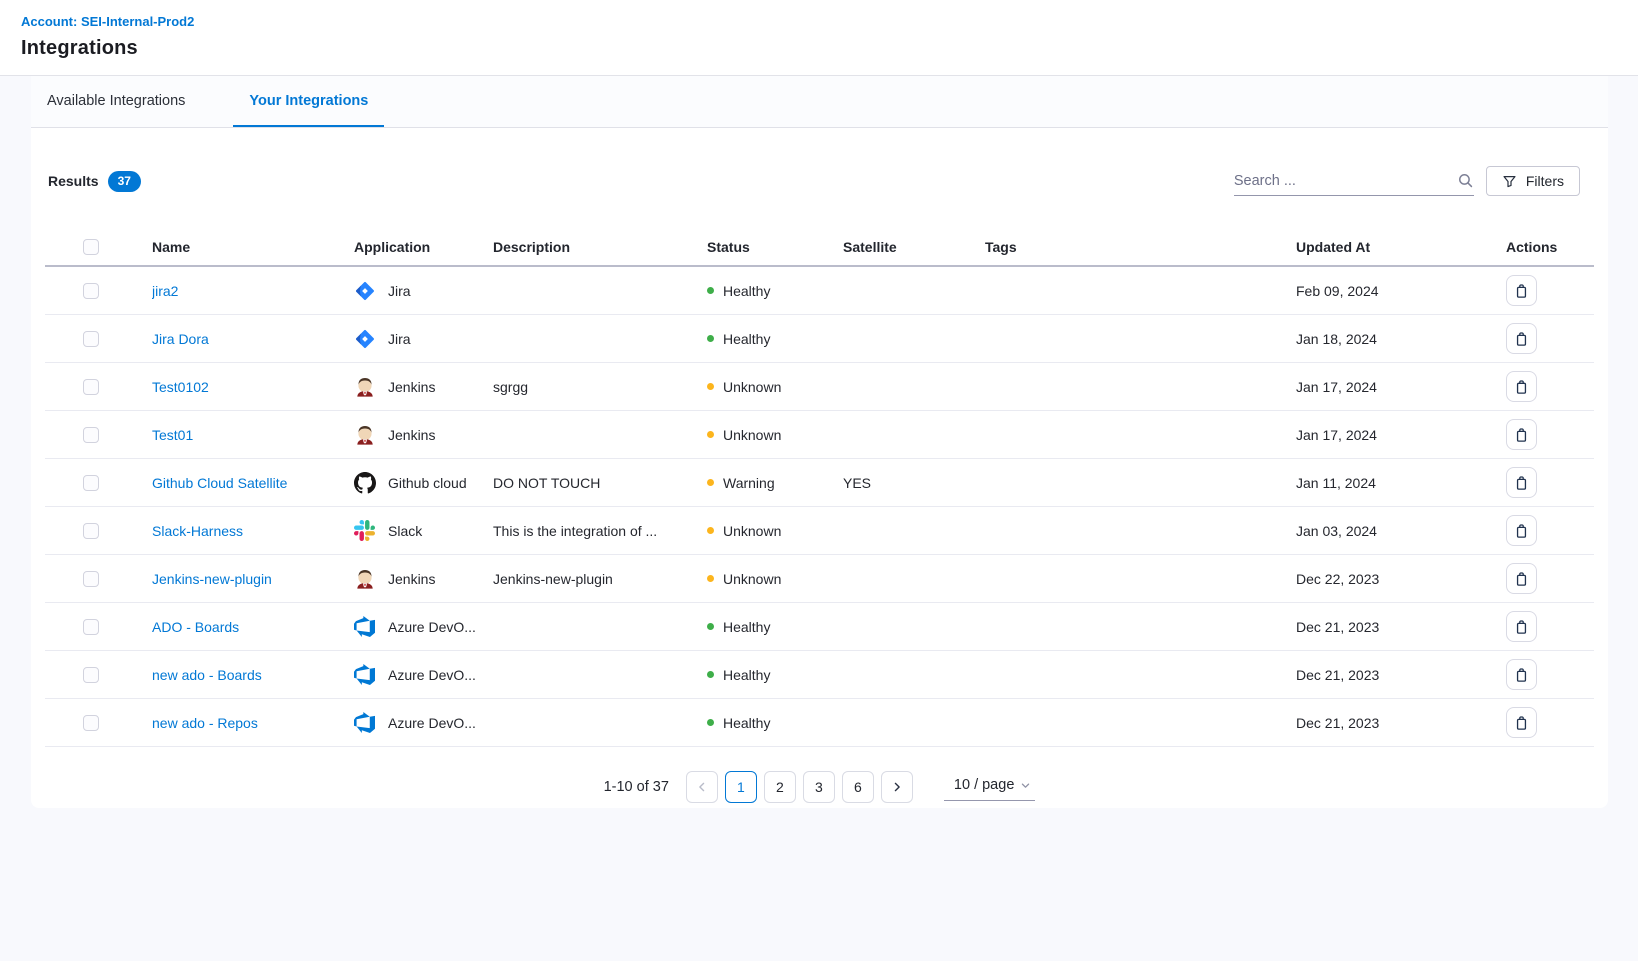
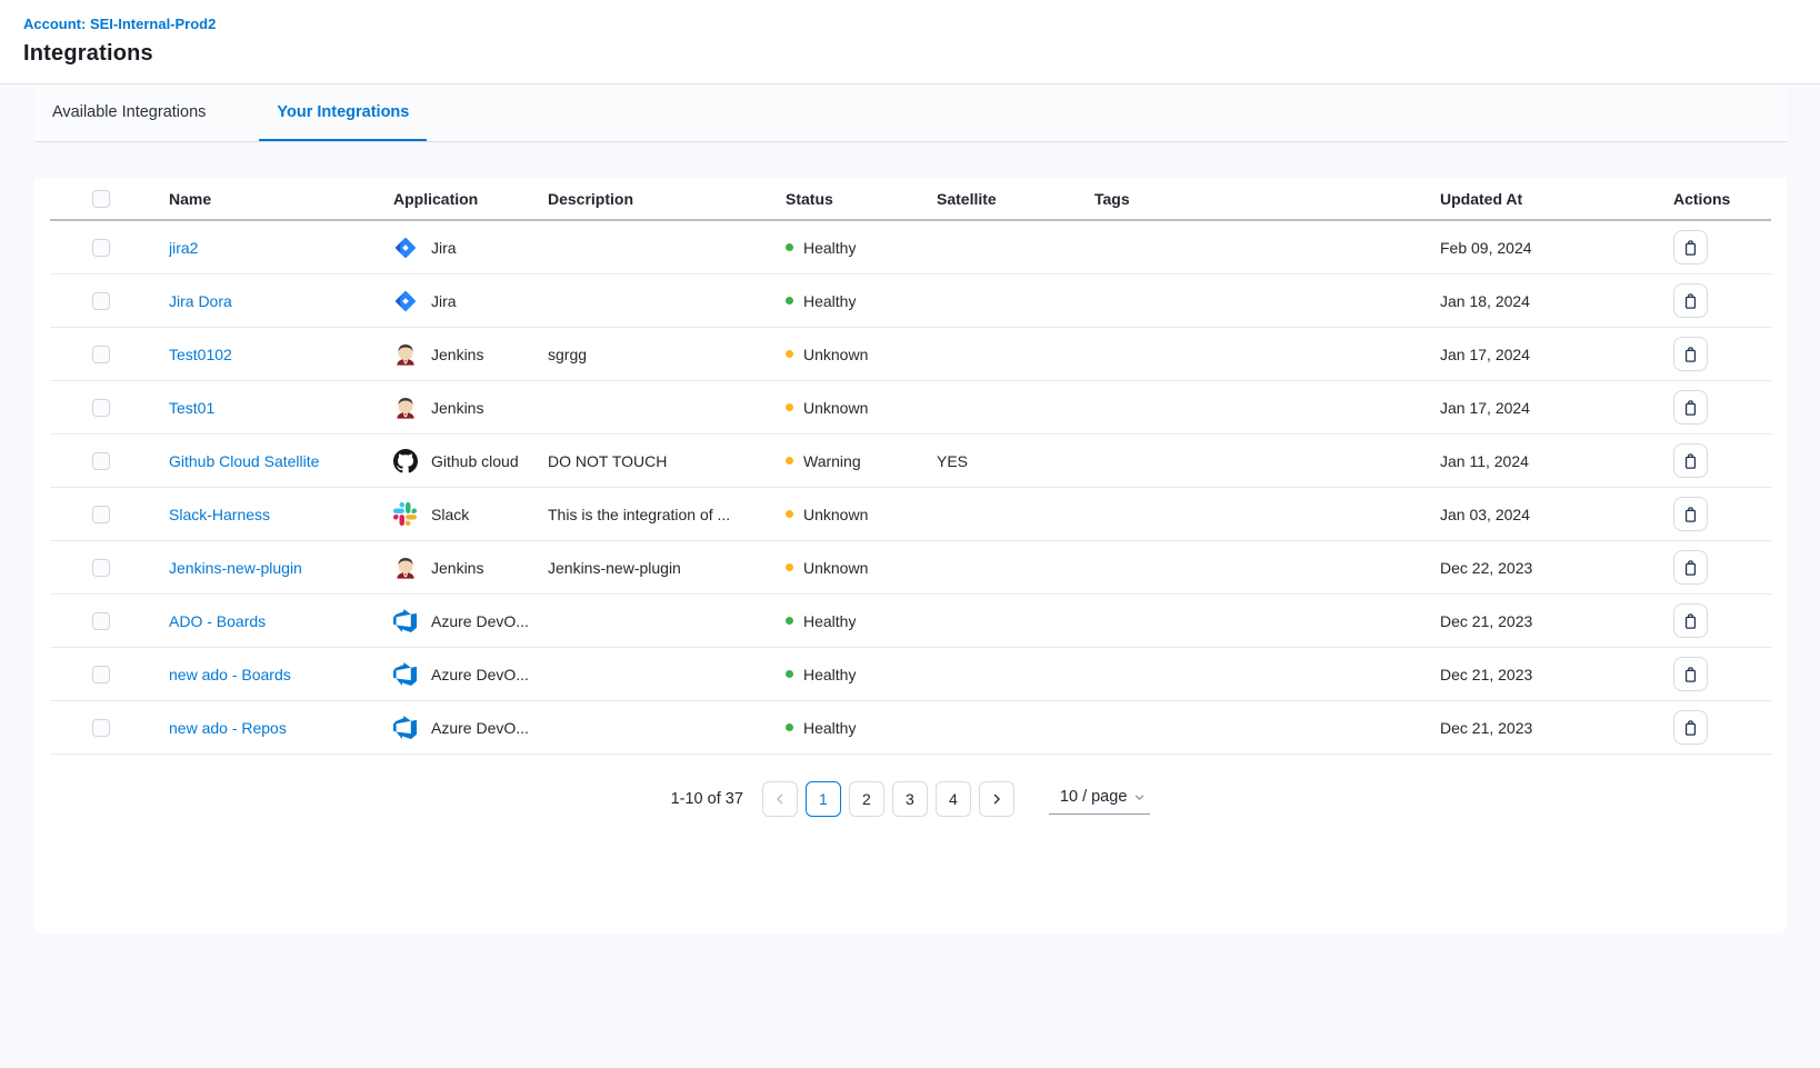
  Account: SEI-Internal-Prod2
  Integrations
  Available Integrations
  Your Integrations
- Results
- 37
- Search ...
- Filters
  Name
  Application
  Description
  Status
  Satellite
  Tags
  Updated At
  Actions
  jira2
  Jira
  Healthy
  Feb 09, 2024
  Jira Dora
  Jira
  Healthy
  Jan 18, 2024
  Test0102
  Jenkins
  sgrgg
  Unknown
  Jan 17, 2024
  Test01
  Jenkins
  Unknown
  Jan 17, 2024
  Github Cloud Satellite
  Github cloud
  DO NOT TOUCH
  Warning
  YES
  Jan 11, 2024
  Slack-Harness
  Slack
  This is the integration of ...
  Unknown
  Jan 03, 2024
  Jenkins-new-plugin
  Jenkins
  Jenkins-new-plugin
  Unknown
  Dec 22, 2023
  ADO - Boards
  Azure DevO...
  Healthy
  Dec 21, 2023
  new ado - Boards
  Azure DevO...
  Healthy
  Dec 21, 2023
  new ado - Repos
  Azure DevO...
  Healthy
  Dec 21, 2023
  1-10 of 37
  1
  2
  3
- 6
+ 4
  10 / page
